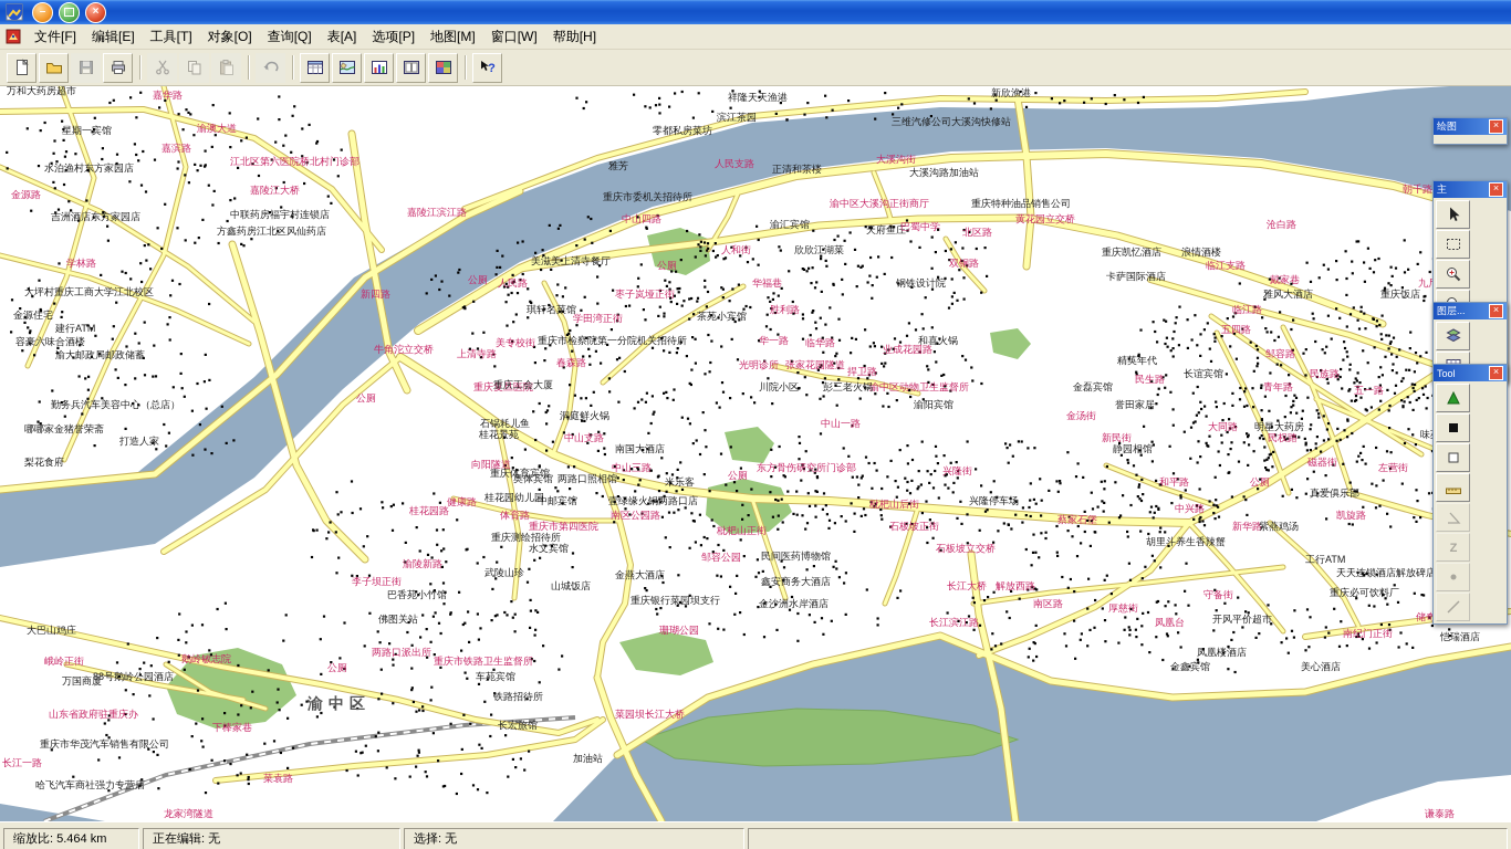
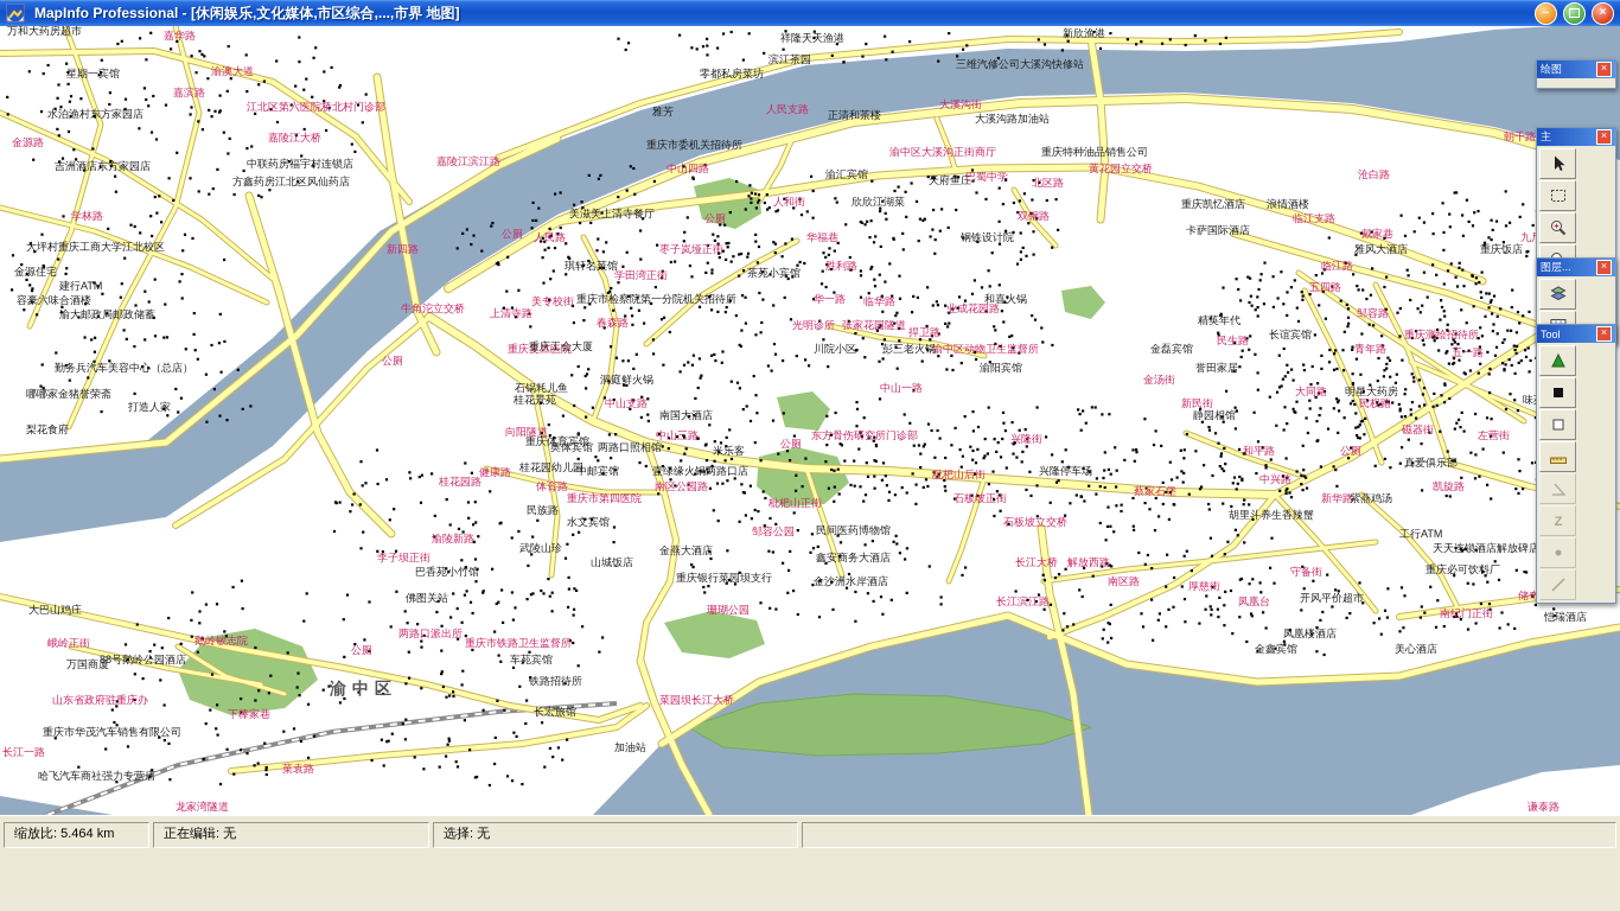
+ MapInfo Professional - [休闲娱乐,文化媒体,市区综合,...,市界 地图]
  –
  ×
- 文件[F] 编辑[E] 工具[T] 对象[O] 查询[Q] 表[A] 选项[P] 地图[M] 窗口[W] 帮助[H]
- ?
  嘉华路
  万和大药房超市
  星期一宾馆
  渝澳大道
  嘉滨路
  水泊渔村东方家园店
  江北区第六医院桥北村门诊部
  嘉陵江大桥
  金源路
  吉洲酒店东方家园店
  中联药房福宇村连锁店
  方鑫药房江北区风仙药店
  学林路
  大坪村重庆工商大学江北校区
  金源住宅
  建行ATM
  容豪六味合酒楼
  渝大邮政局邮政储蓄
  勤务兵汽车美容中心（总店）
  哪哪家金猪誉荣斋
  打造人家
  梨花食府
  嘉陵江滨江路
  新四路
  牛角沱立交桥
  上清寺路
  美专校街
  公厕
  重庆复旦医院
  春森路
  桂花景苑
  重庆体育宾馆
  桂花园幼儿园
  桂花园路
  健康路
  体育路
- 重庆测绘招待所
+ 民族路
  水文宾馆
  渝陵新路
  李子坝正街
  巴香苑小竹馆
  武陵山珍
  山城饭店
  佛图关站
  大巴山鸡庄
  峨岭正街
  万国商厦
  88号鹅岭公园酒店
  鹅岭敏志院
  公厕
  两路口派出所
  重庆市铁路卫生监督所
  车苑宾馆
  山东省政府驻重庆办
  下棒家巷
  铁路招待所
  长宏旅馆
  重庆市华茂汽车销售有限公司
  加油站
  菜袁路
  哈飞汽车商社强力专营店
  龙家湾隧道
  菜园坝长江大桥
  长江一路
  美滋美上清寺餐厅
  公厕
  人民路
  公厕
  人民支路
  枣子岚垭正街
  学田湾正街
  琪轩名菜馆
  重庆市检察院第一分院机关招待所
  重庆工会大厦
  洞庭鲜火锅
  石锅耗儿鱼
  中山支路
  南国大酒店
  向阳隧道
  奥体宾馆
  两路口照相馆
  中山三路
  米乐客
  公厕
  壹绿缘火锅两路口店
  中邮宾馆
  南区公园路
  重庆市第四医院
  枇杷山正街
  邹容公园
  民间医药博物馆
  鑫安商务大酒店
  金燕大酒店
  重庆银行菜园坝支行
  金沙洲水岸酒店
  珊瑚公园
  光明诊所
  张家花园隧道
  捍卫路
  渝中区动物卫生监督所
  渝阳宾馆
  中山一路
  东方骨伤研究所门诊部
  兴隆街
  枇杷山后街
  兴隆停车场
  石板坡正街
  石板坡立交桥
  彭三老火锅
  川院小区
  临华路
  华一路
  胜利路
  华福巷
  茶苑小宾馆
  人和街
  欣欣江湖菜
  渝汇宾馆
  天府鱼庄
  北区路
  巴蜀中学
  黄花园立交桥
  双钢路
  钢铁设计院
  重庆市委机关招待所
  雅芳
  中山四路
  正清和茶楼
  大溪沟街
  大溪沟路加油站
  三维汽修公司大溪沟快修站
  滨江茶园
  零都私房菜坊
  祥隆天天渔港
  新欣渔港
  渝中区大溪沟正街商厅
  重庆特种油品销售公司
  和喜火锅
  业成花园路
  民生路
  精英年代
  长谊宾馆
  金磊宾馆
  誉田家居
  金汤街
  新民街
  静园相馆
  大同路
  明星大药房
  民权路
- 民族路
+ 重庆测绘招待所
  青年路
  邹容路
  五四路
  五一路
  临江路
  戴家巷
  临江支路
  雅风大酒店
  重庆饭店
  重庆凯忆酒店
  浪情酒楼
  卡萨国际酒店
  沧白路
  朝千路
  磁器街
  左营街
  和平路
  公厕
  中兴路
  新华路
  凯旋路
  真爱俱乐部
  工行ATM
  天天连锁酒店解放碑店
  重庆必可饮料厂
  紫燕鸡汤
  胡里斗养生香辣蟹
  蔡家石堡
  解放西路
  长江大桥
  南区路
  厚慈街
  凤凰台
  守备街
  长江滨江路
  开风平价超市
  金鑫宾馆
  凤凰楼酒店
  美心酒店
  南纪门正街
  恺瑞酒店
  谦泰路
  渝中区
  绘图
  ×
  主
  ×
  图层...
  ×
  Tool
  ×
  Z
  缩放比: 5.464 km
  正在编辑: 无
  选择: 无
